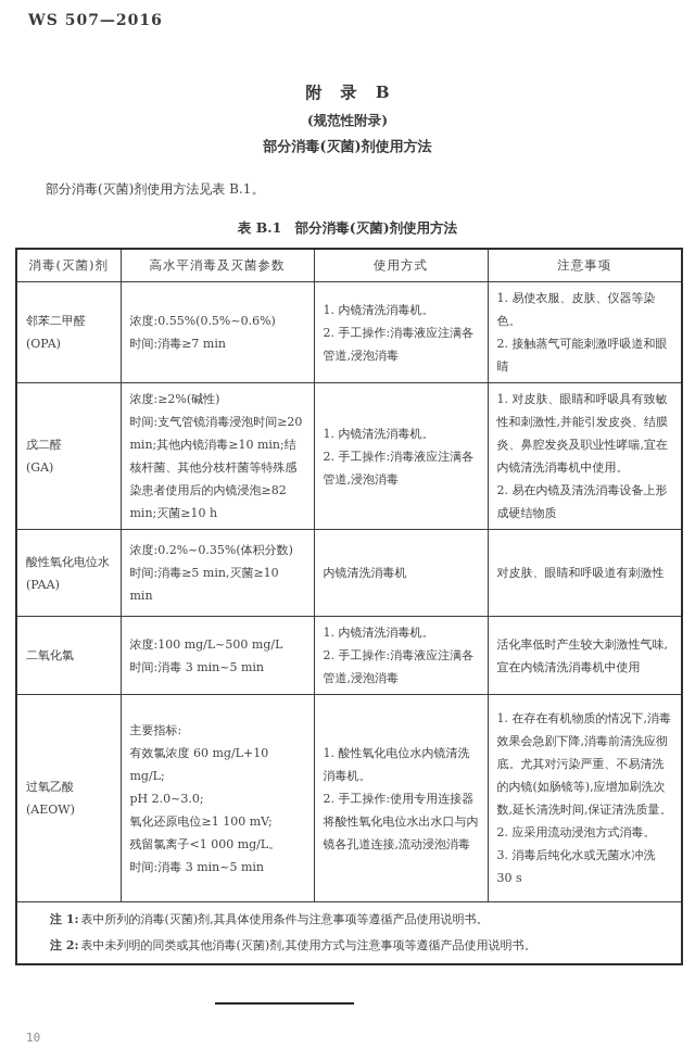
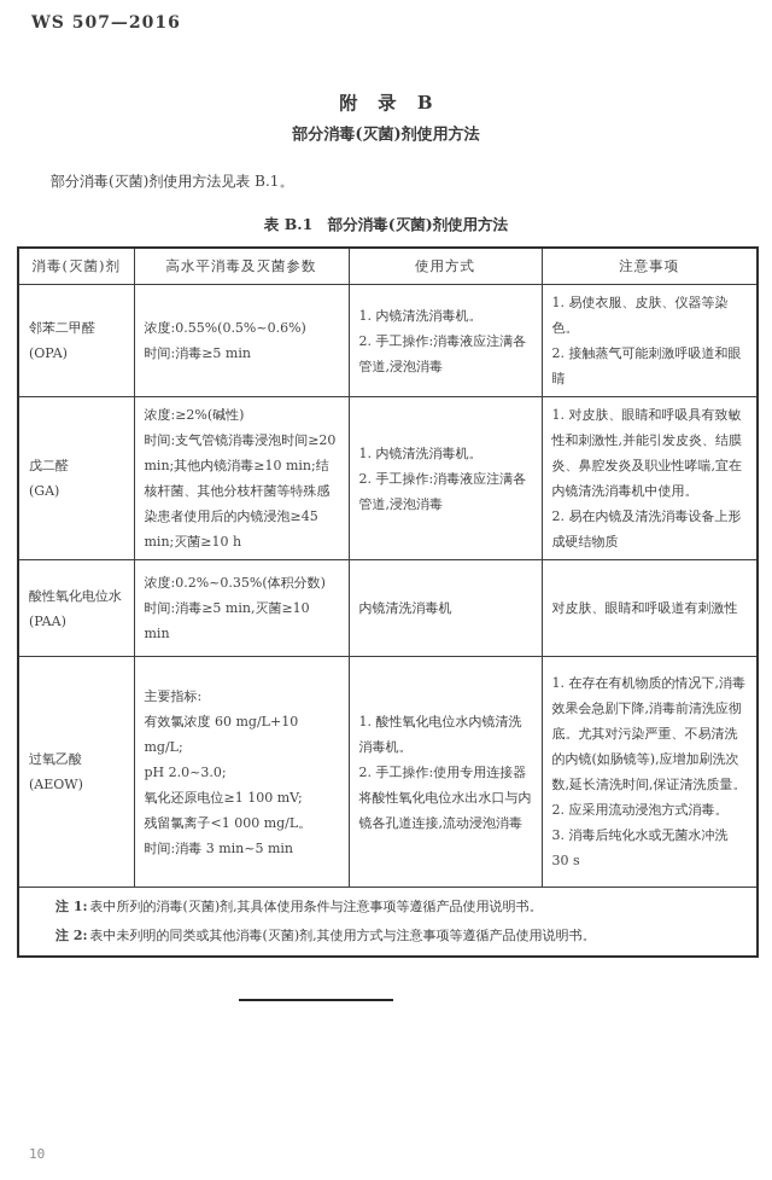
  WS 507—2016
  附 录 B
- (规范性附录)
  部分消毒(灭菌)剂使用方法
  部分消毒(灭菌)剂使用方法见表 B.1。
  表 B.1 部分消毒(灭菌)剂使用方法
  消毒(灭菌)剂	高水平消毒及灭菌参数	使用方式	注意事项
- 邻苯二甲醛(OPA)	浓度:0.55%(0.5%~0.6%)时间:消毒≥7 min	1. 内镜清洗消毒机。2. 手工操作:消毒液应注满各管道,浸泡消毒	1. 易使衣服、皮肤、仪器等染色。2. 接触蒸气可能刺激呼吸道和眼睛
+ 邻苯二甲醛(OPA)	浓度:0.55%(0.5%~0.6%)时间:消毒≥5 min	1. 内镜清洗消毒机。2. 手工操作:消毒液应注满各管道,浸泡消毒	1. 易使衣服、皮肤、仪器等染色。2. 接触蒸气可能刺激呼吸道和眼睛
- 戊二醛(GA)	浓度:≥2%(碱性)时间:支气管镜消毒浸泡时间≥20 min;其他内镜消毒≥10 min;结核杆菌、其他分枝杆菌等特殊感染患者使用后的内镜浸泡≥82 min;灭菌≥10 h	1. 内镜清洗消毒机。2. 手工操作:消毒液应注满各管道,浸泡消毒	1. 对皮肤、眼睛和呼吸具有致敏性和刺激性,并能引发皮炎、结膜炎、鼻腔发炎及职业性哮喘,宜在内镜清洗消毒机中使用。2. 易在内镜及清洗消毒设备上形成硬结物质
+ 戊二醛(GA)	浓度:≥2%(碱性)时间:支气管镜消毒浸泡时间≥20 min;其他内镜消毒≥10 min;结核杆菌、其他分枝杆菌等特殊感染患者使用后的内镜浸泡≥45 min;灭菌≥10 h	1. 内镜清洗消毒机。2. 手工操作:消毒液应注满各管道,浸泡消毒	1. 对皮肤、眼睛和呼吸具有致敏性和刺激性,并能引发皮炎、结膜炎、鼻腔发炎及职业性哮喘,宜在内镜清洗消毒机中使用。2. 易在内镜及清洗消毒设备上形成硬结物质
  酸性氧化电位水(PAA)	浓度:0.2%~0.35%(体积分数)时间:消毒≥5 min,灭菌≥10 min	内镜清洗消毒机	对皮肤、眼睛和呼吸道有刺激性
- 二氧化氯	浓度:100 mg/L~500 mg/L时间:消毒 3 min~5 min	1. 内镜清洗消毒机。2. 手工操作:消毒液应注满各管道,浸泡消毒	活化率低时产生较大刺激性气味,宜在内镜清洗消毒机中使用
  过氧乙酸(AEOW)	主要指标:有效氯浓度 60 mg/L+10 mg/L;pH 2.0~3.0;氧化还原电位≥1 100 mV;残留氯离子<1 000 mg/L。时间:消毒 3 min~5 min	1. 酸性氧化电位水内镜清洗消毒机。2. 手工操作:使用专用连接器将酸性氧化电位水出水口与内镜各孔道连接,流动浸泡消毒	1. 在存在有机物质的情况下,消毒效果会急剧下降,消毒前清洗应彻底。尤其对污染严重、不易清洗的内镜(如肠镜等),应增加刷洗次数,延长清洗时间,保证清洗质量。2. 应采用流动浸泡方式消毒。3. 消毒后纯化水或无菌水冲洗 30 s
  注 1: 表中所列的消毒(灭菌)剂,其具体使用条件与注意事项等遵循产品使用说明书。注 2: 表中未列明的同类或其他消毒(灭菌)剂,其使用方式与注意事项等遵循产品使用说明书。
  10
